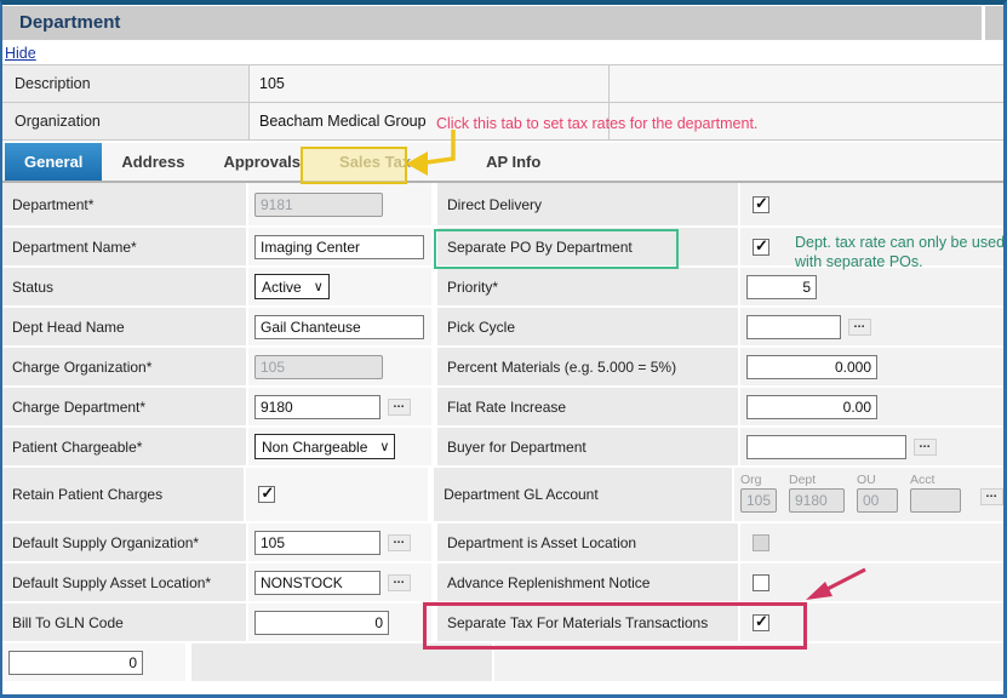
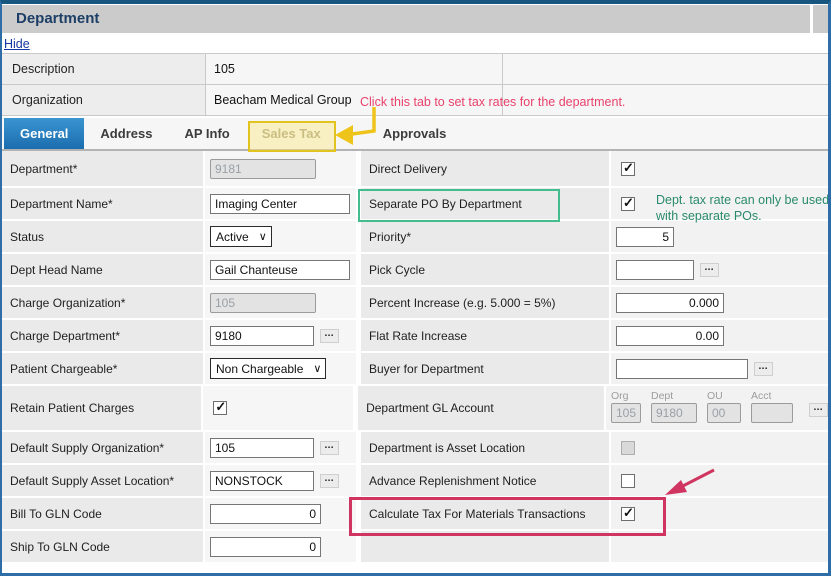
  Department
  Hide
  Description
  105
  Organization
  Beacham Medical Group
  General
  Address
- Approvals
+ AP Info
  Sales Tax
- AP Info
+ Approvals
  Department*
  9181
  Direct Delivery
  Department Name*
  Imaging Center
  Separate PO By Department
  Status
  Active
  ∨
  Priority*
  5
  Dept Head Name
  Gail Chanteuse
  Pick Cycle
  Charge Organization*
  105
- Percent Materials (e.g. 5.000 = 5%)
+ Percent Increase (e.g. 5.000 = 5%)
  0.000
  Charge Department*
  9180
  Flat Rate Increase
  0.00
  Patient Chargeable*
  Non Chargeable
  ∨
  Buyer for Department
  Retain Patient Charges
  Department GL Account
  Org
  105
  Dept
  9180
  OU
  00
  Acct
  Default Supply Organization*
  105
  Department is Asset Location
  Default Supply Asset Location*
  NONSTOCK
  Advance Replenishment Notice
  Bill To GLN Code
  0
- Separate Tax For Materials Transactions
+ Calculate Tax For Materials Transactions
+ Ship To GLN Code
  0
  Click this tab to set tax rates for the department.
  Dept. tax rate can only be used with separate POs.
